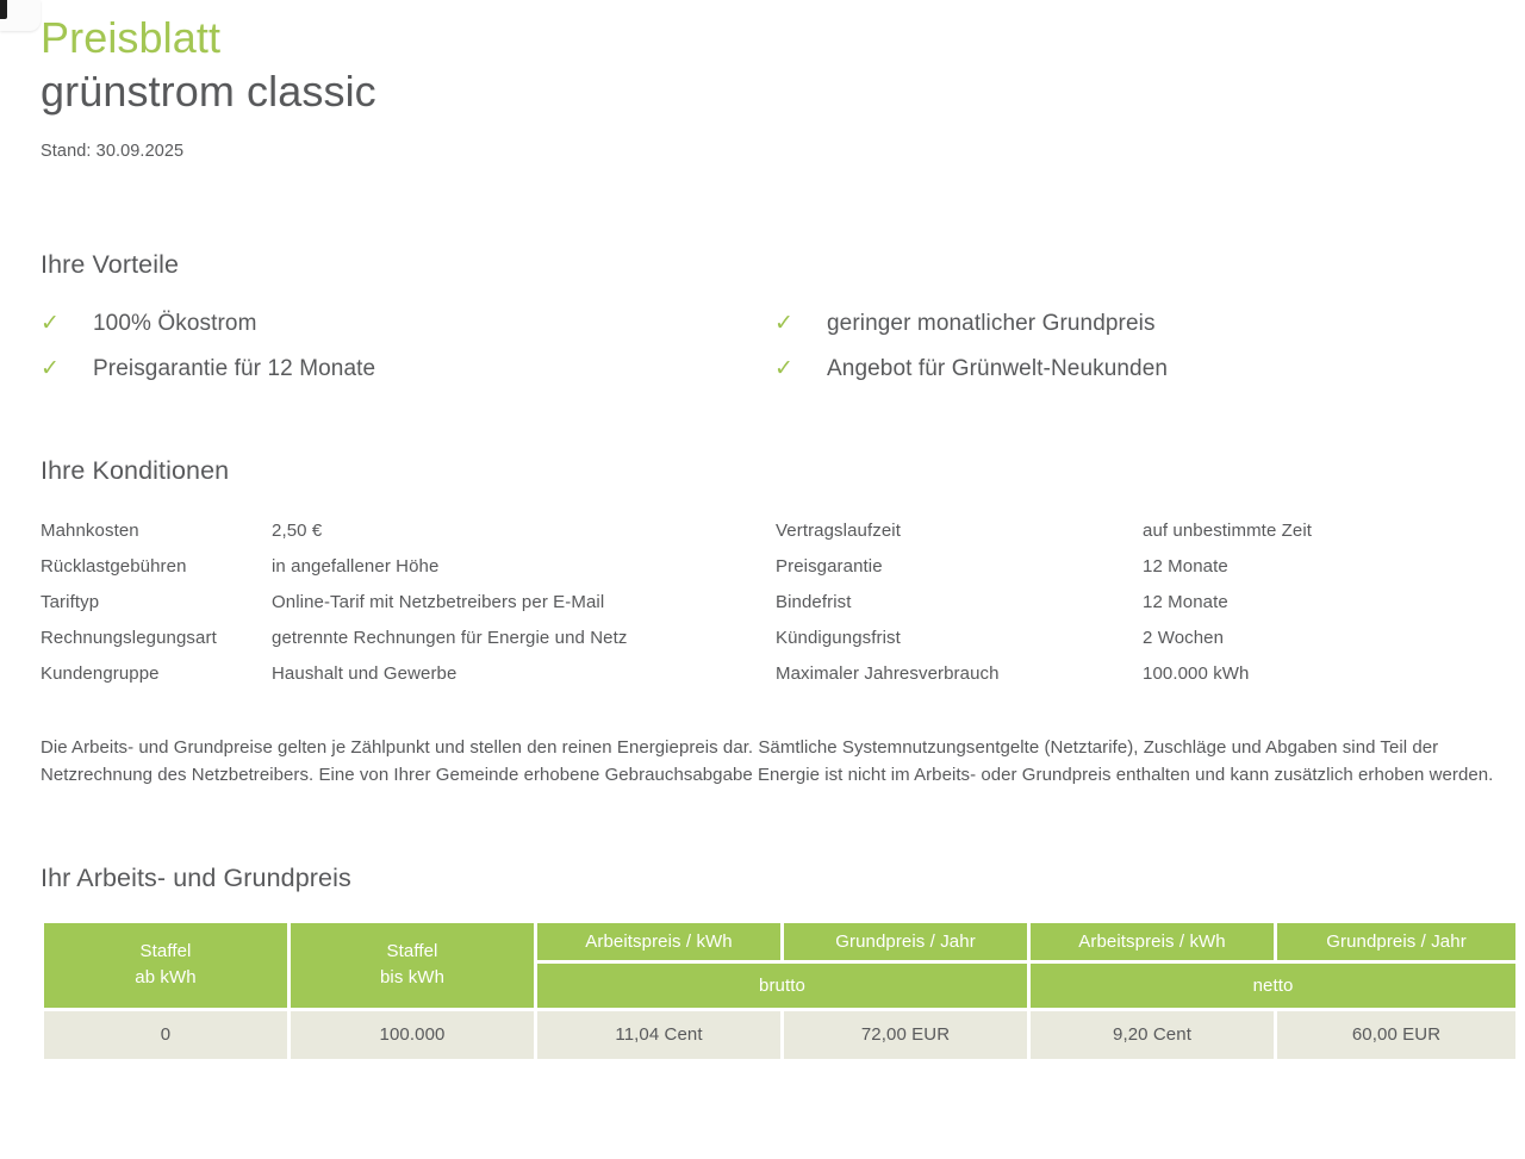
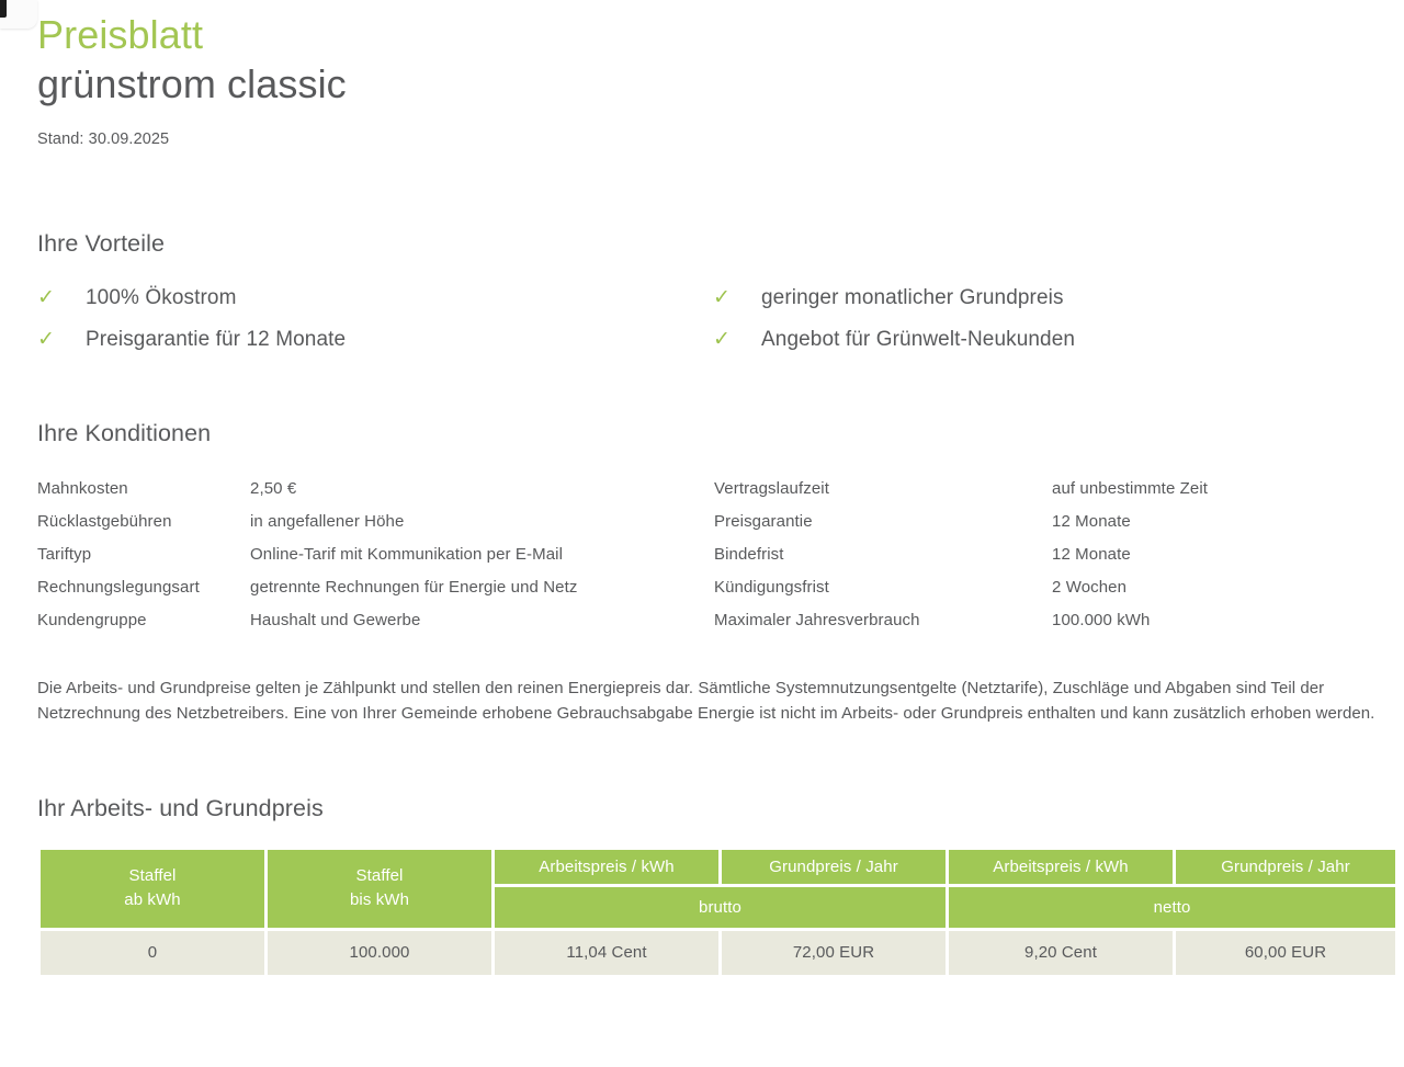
  Preisblatt
  grünstrom classic
  Stand: 30.09.2025
  Ihre Vorteile
  ✓
  100% Ökostrom
  ✓
  geringer monatlicher Grundpreis
  ✓
  Preisgarantie für 12 Monate
  ✓
  Angebot für Grünwelt-Neukunden
  Ihre Konditionen
  Mahnkosten
  2,50 €
  Rücklastgebühren
  in angefallener Höhe
  Tariftyp
- Online-Tarif mit Netzbetreibers per E-Mail
+ Online-Tarif mit Kommunikation per E-Mail
  Rechnungslegungsart
  getrennte Rechnungen für Energie und Netz
  Kundengruppe
  Haushalt und Gewerbe
  Vertragslaufzeit
  auf unbestimmte Zeit
  Preisgarantie
  12 Monate
  Bindefrist
  12 Monate
  Kündigungsfrist
  2 Wochen
  Maximaler Jahresverbrauch
  100.000 kWh
  Die Arbeits- und Grundpreise gelten je Zählpunkt und stellen den reinen Energiepreis dar. Sämtliche Systemnutzungsentgelte (Netztarife), Zuschläge und Abgaben sind Teil der Netzrechnung des Netzbetreibers. Eine von Ihrer Gemeinde erhobene Gebrauchsabgabe Energie ist nicht im Arbeits- oder Grundpreis enthalten und kann zusätzlich erhoben werden.
  Ihr Arbeits- und Grundpreis
  Staffel ab kWh	Staffel bis kWh	Arbeitspreis / kWh	Grundpreis / Jahr	Arbeitspreis / kWh	Grundpreis / Jahr
  brutto	netto
  0	100.000	11,04 Cent	72,00 EUR	9,20 Cent	60,00 EUR
